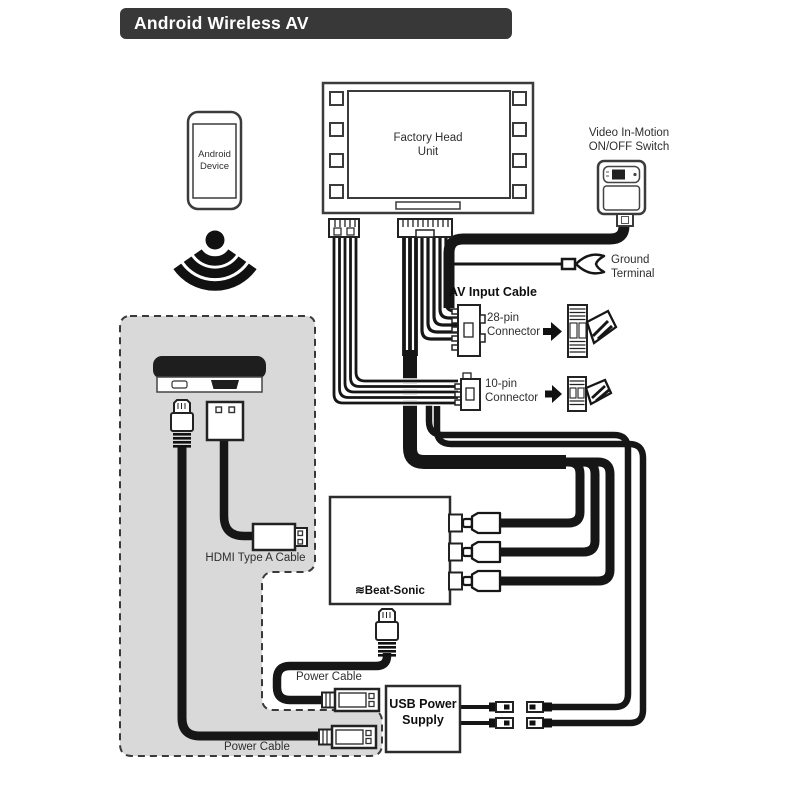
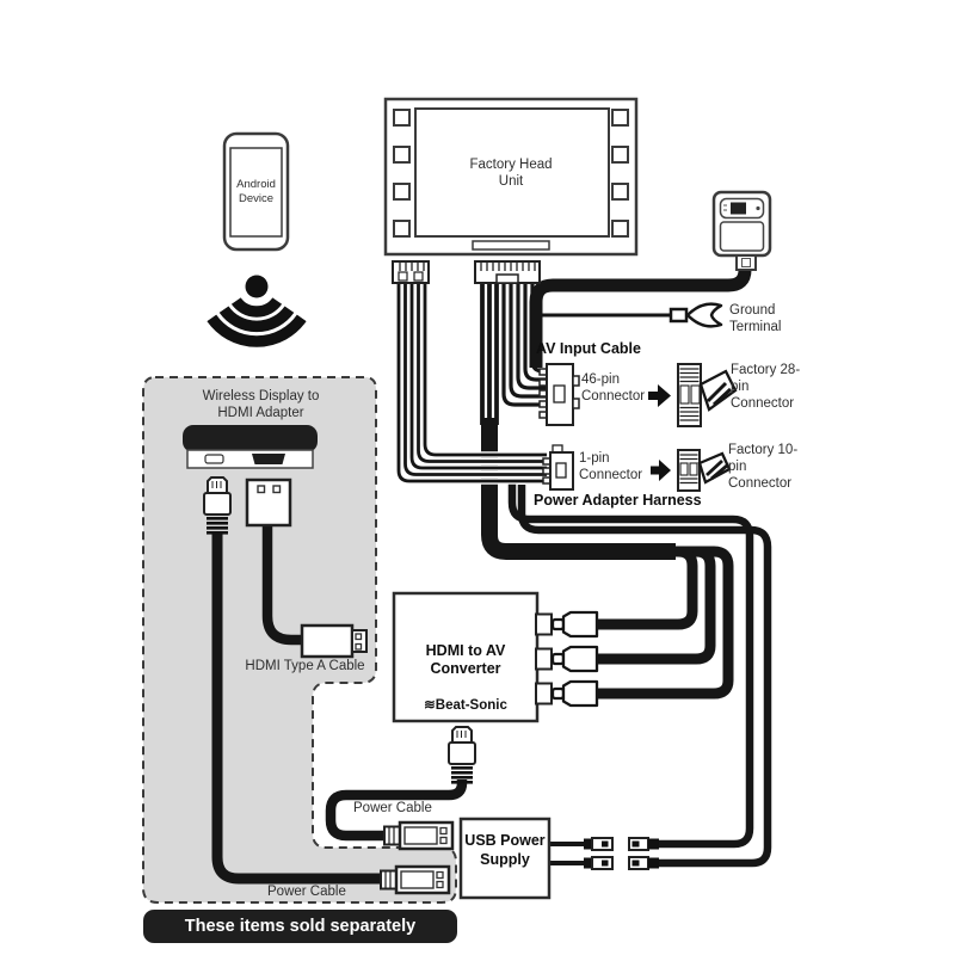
- Android Wireless AV
  Android Device
  Factory Head Unit
- Video In-Motion ON/OFF Switch
  Ground Terminal
  AV Input Cable
- 28-pin Connector
+ 46-pin Connector
+ Factory 28-pin Connector
- 10-pin Connector
+ 1-pin Connector
+ Factory 10-pin Connector
+ Power Adapter Harness
+ Wireless Display to HDMI Adapter
  HDMI Type A Cable
+ HDMI to AV Converter
  ≋Beat-Sonic
  Power Cable
  Power Cable
  USB Power Supply
+ These items sold separately
